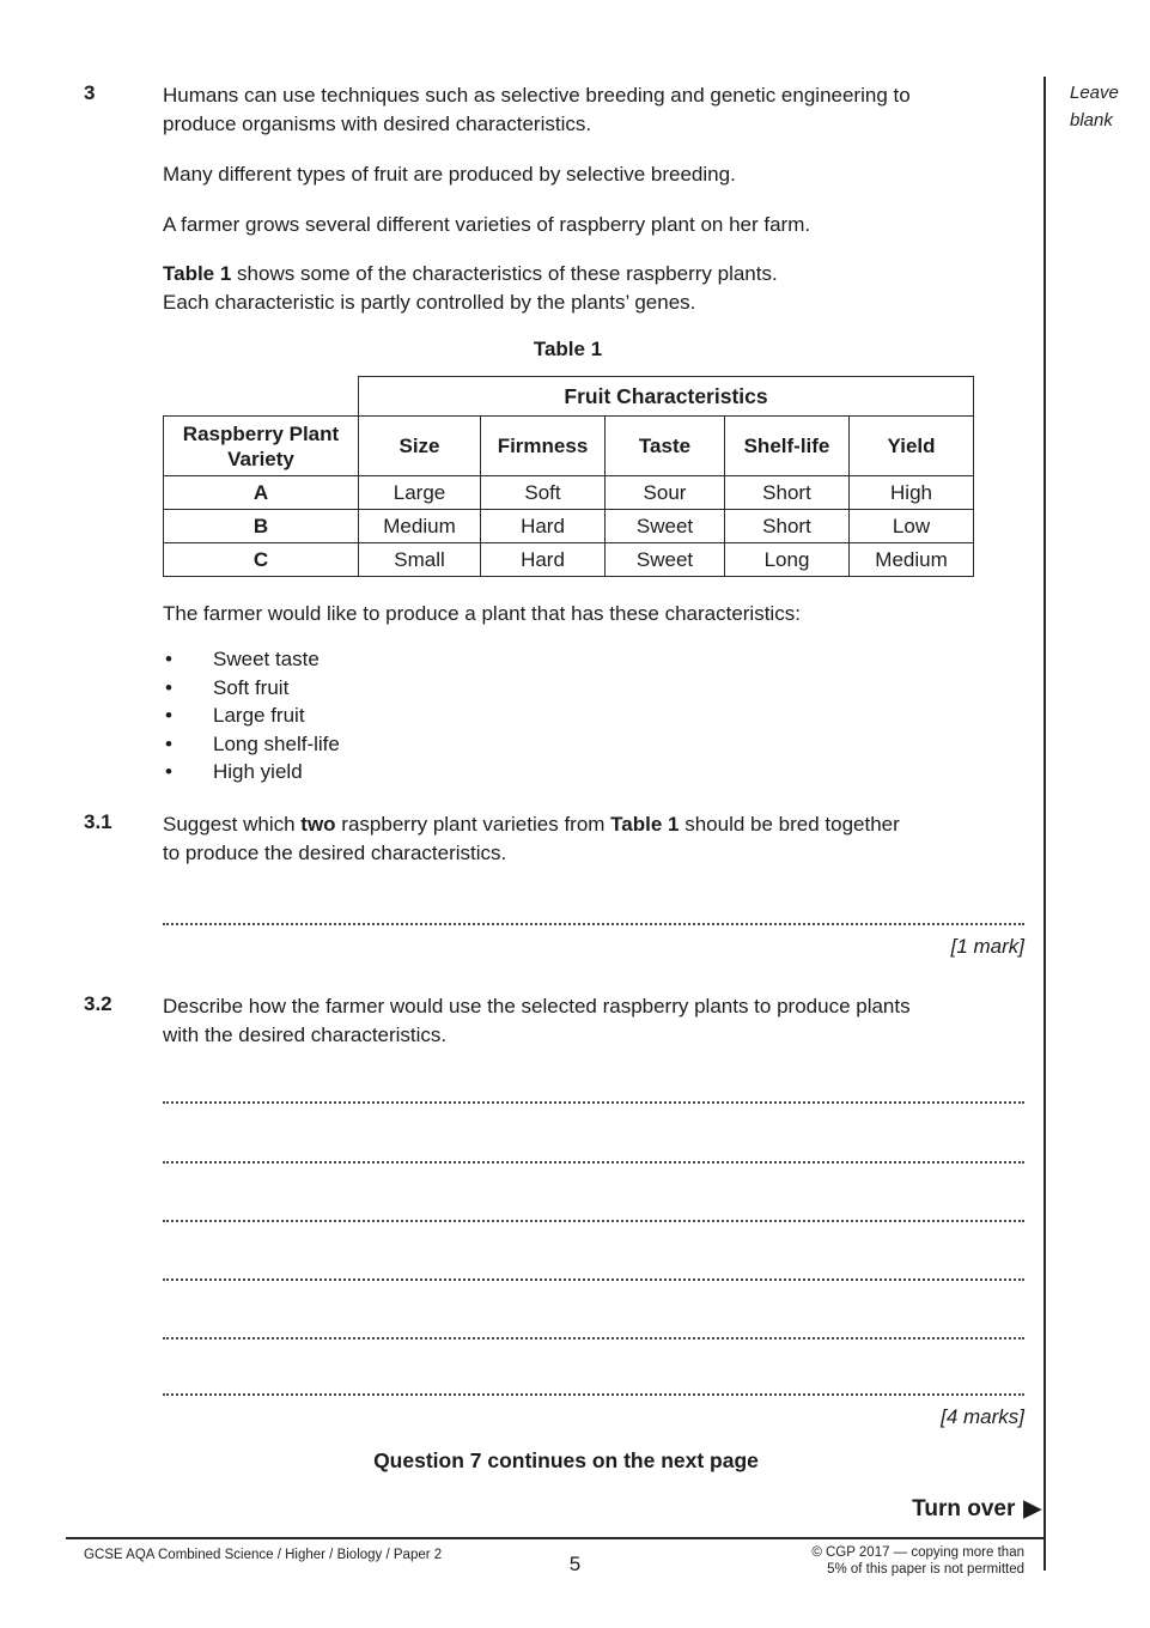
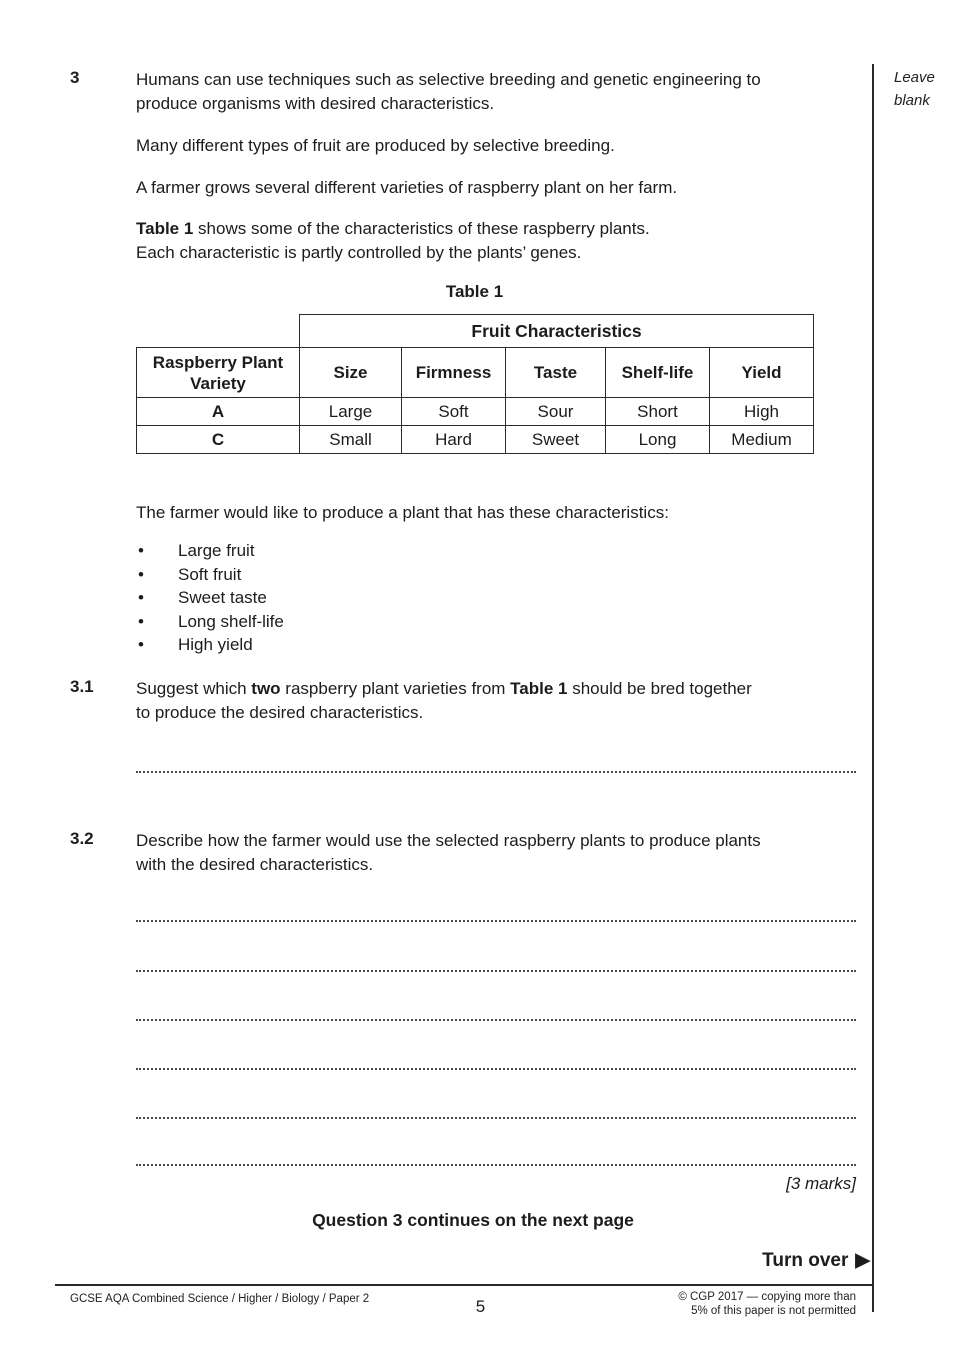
  Leave
  blank
  3
  Humans can use techniques such as selective breeding and genetic engineering to
  produce organisms with desired characteristics.
  Many different types of fruit are produced by selective breeding.
  A farmer grows several different varieties of raspberry plant on her farm.
  Table 1 shows some of the characteristics of these raspberry plants.
  Each characteristic is partly controlled by the plants’ genes.
  Table 1
  	Fruit Characteristics
  Raspberry Plant Variety	Size	Firmness	Taste	Shelf-life	Yield
  A	Large	Soft	Sour	Short	High
- B	Medium	Hard	Sweet	Short	Low
  C	Small	Hard	Sweet	Long	Medium
  The farmer would like to produce a plant that has these characteristics:
- Sweet taste
+ Large fruit
  Soft fruit
- Large fruit
+ Sweet taste
  Long shelf-life
  High yield
  3.1
  Suggest which two raspberry plant varieties from Table 1 should be bred together
  to produce the desired characteristics.
- [1 mark]
  3.2
  Describe how the farmer would use the selected raspberry plants to produce plants
  with the desired characteristics.
- [4 marks]
+ [3 marks]
- Question 7 continues on the next page
+ Question 3 continues on the next page
  Turn over ▶
  GCSE AQA Combined Science / Higher / Biology / Paper 2
  5
  © CGP 2017 — copying more than
  5% of this paper is not permitted
